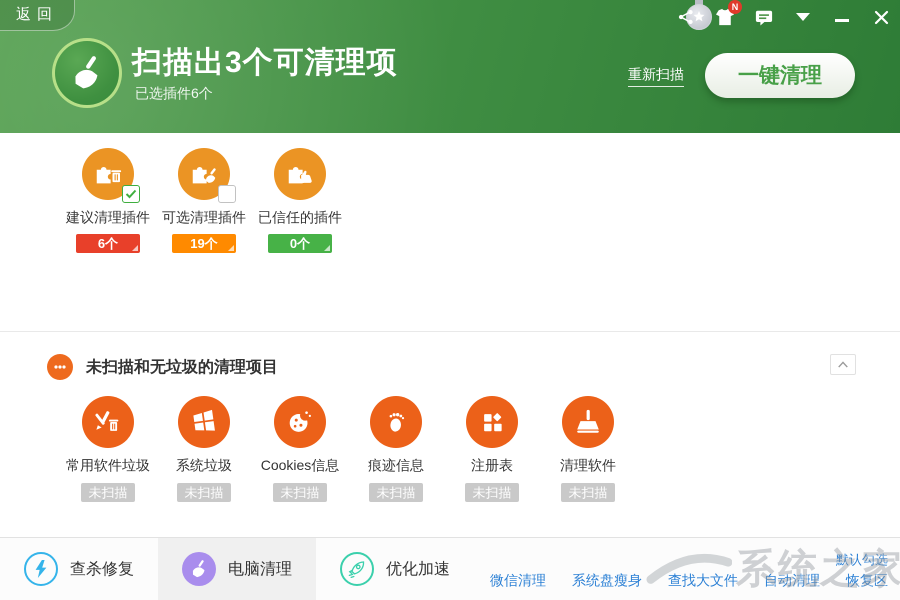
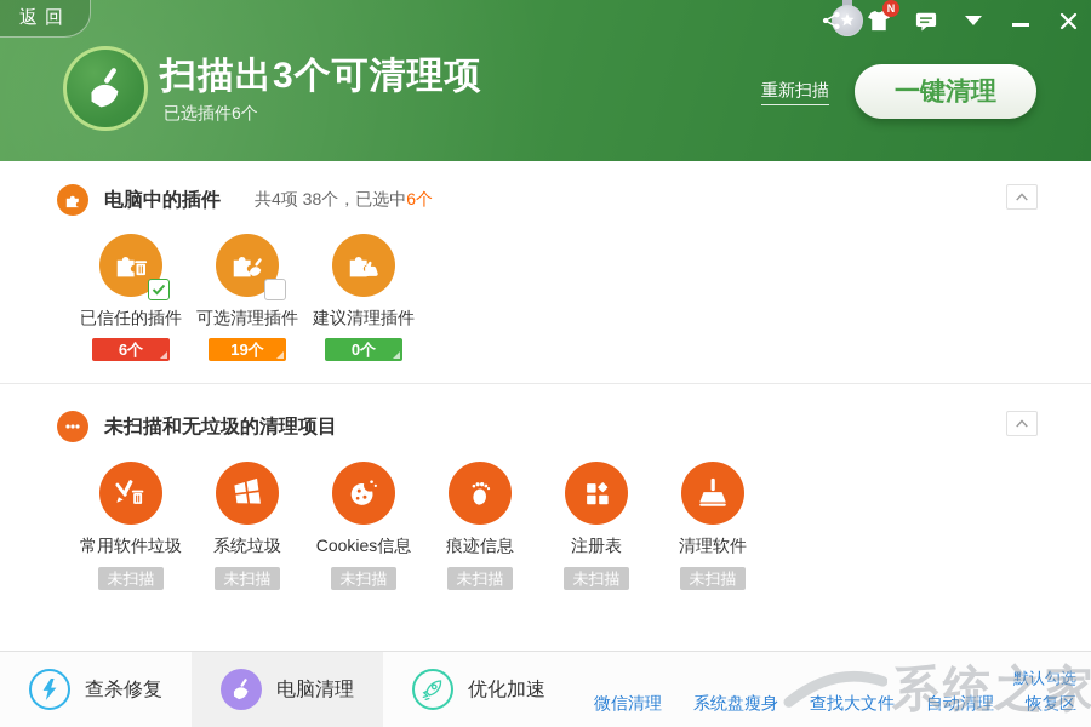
  返回
  扫描出3个可清理项
  已选插件6个
  重新扫描
  一键清理
  N
+ 电脑中的插件
+ 共4项 38个，已选中6个
- 建议清理插件
+ 已信任的插件
  6个
  可选清理插件
  19个
- 已信任的插件
+ 建议清理插件
  0个
  未扫描和无垃圾的清理项目
  常用软件垃圾
  未扫描
  系统垃圾
  未扫描
  Cookies信息
  未扫描
  痕迹信息
  未扫描
  注册表
  未扫描
  清理软件
  未扫描
  查杀修复
  电脑清理
  优化加速
  默认勾选
  微信清理
  系统盘瘦身
  查找大文件
  自动清理
  恢复区
  系统之家
